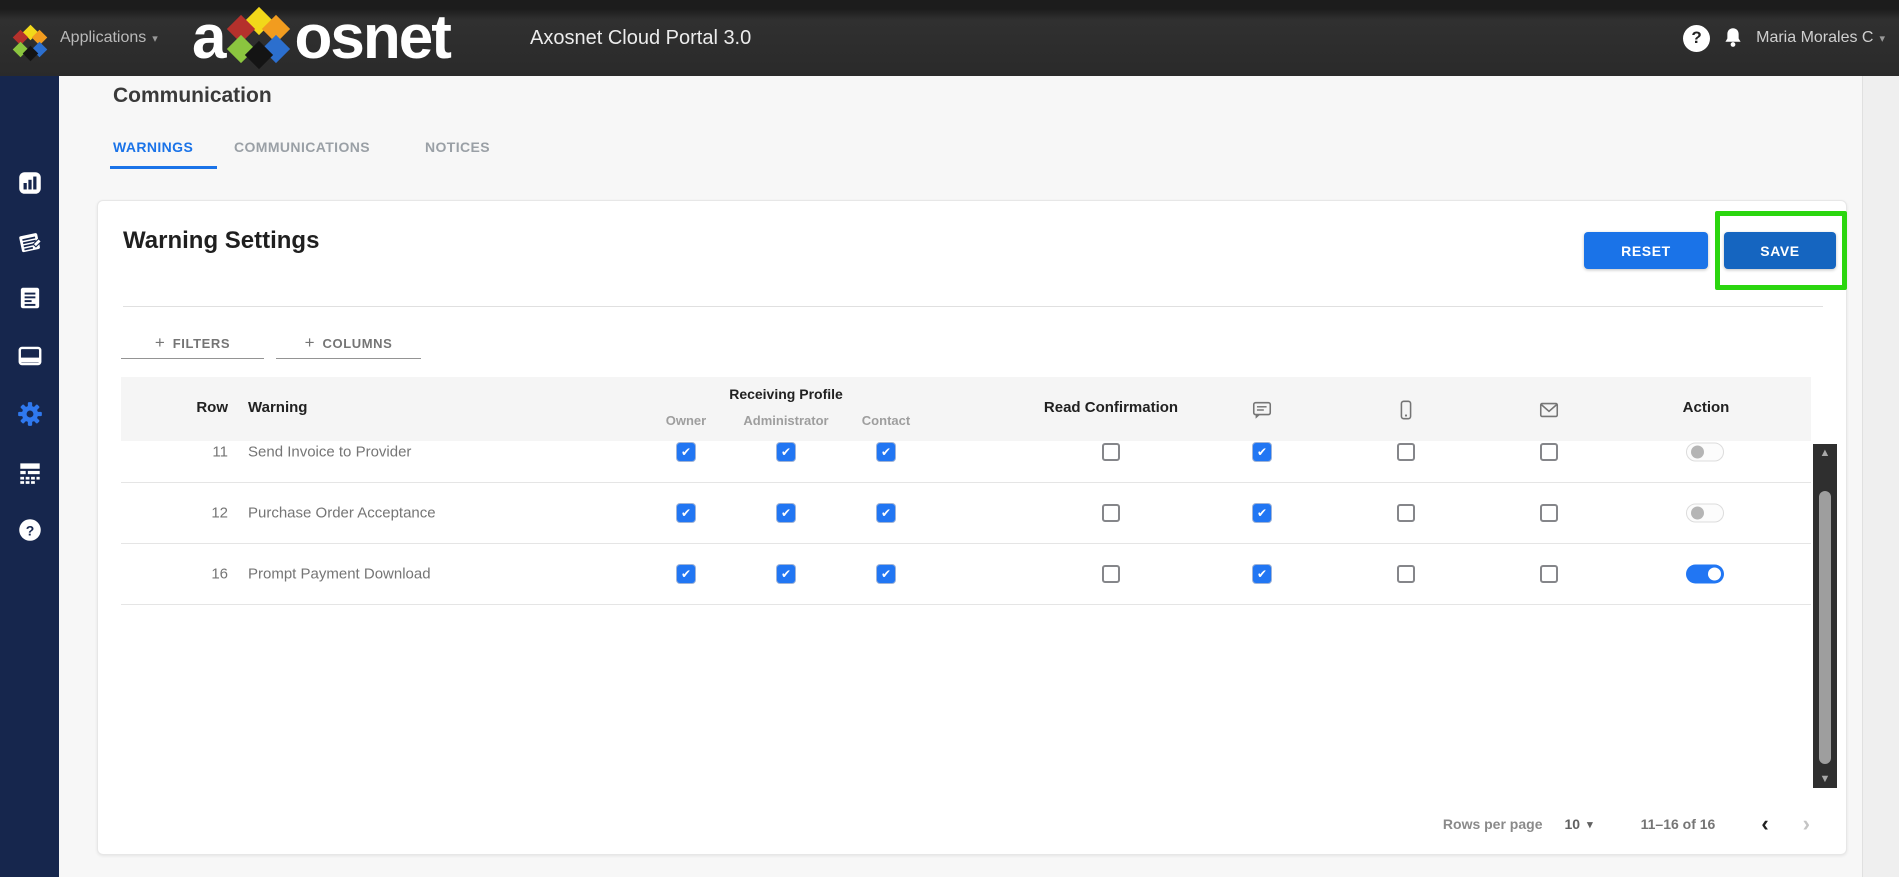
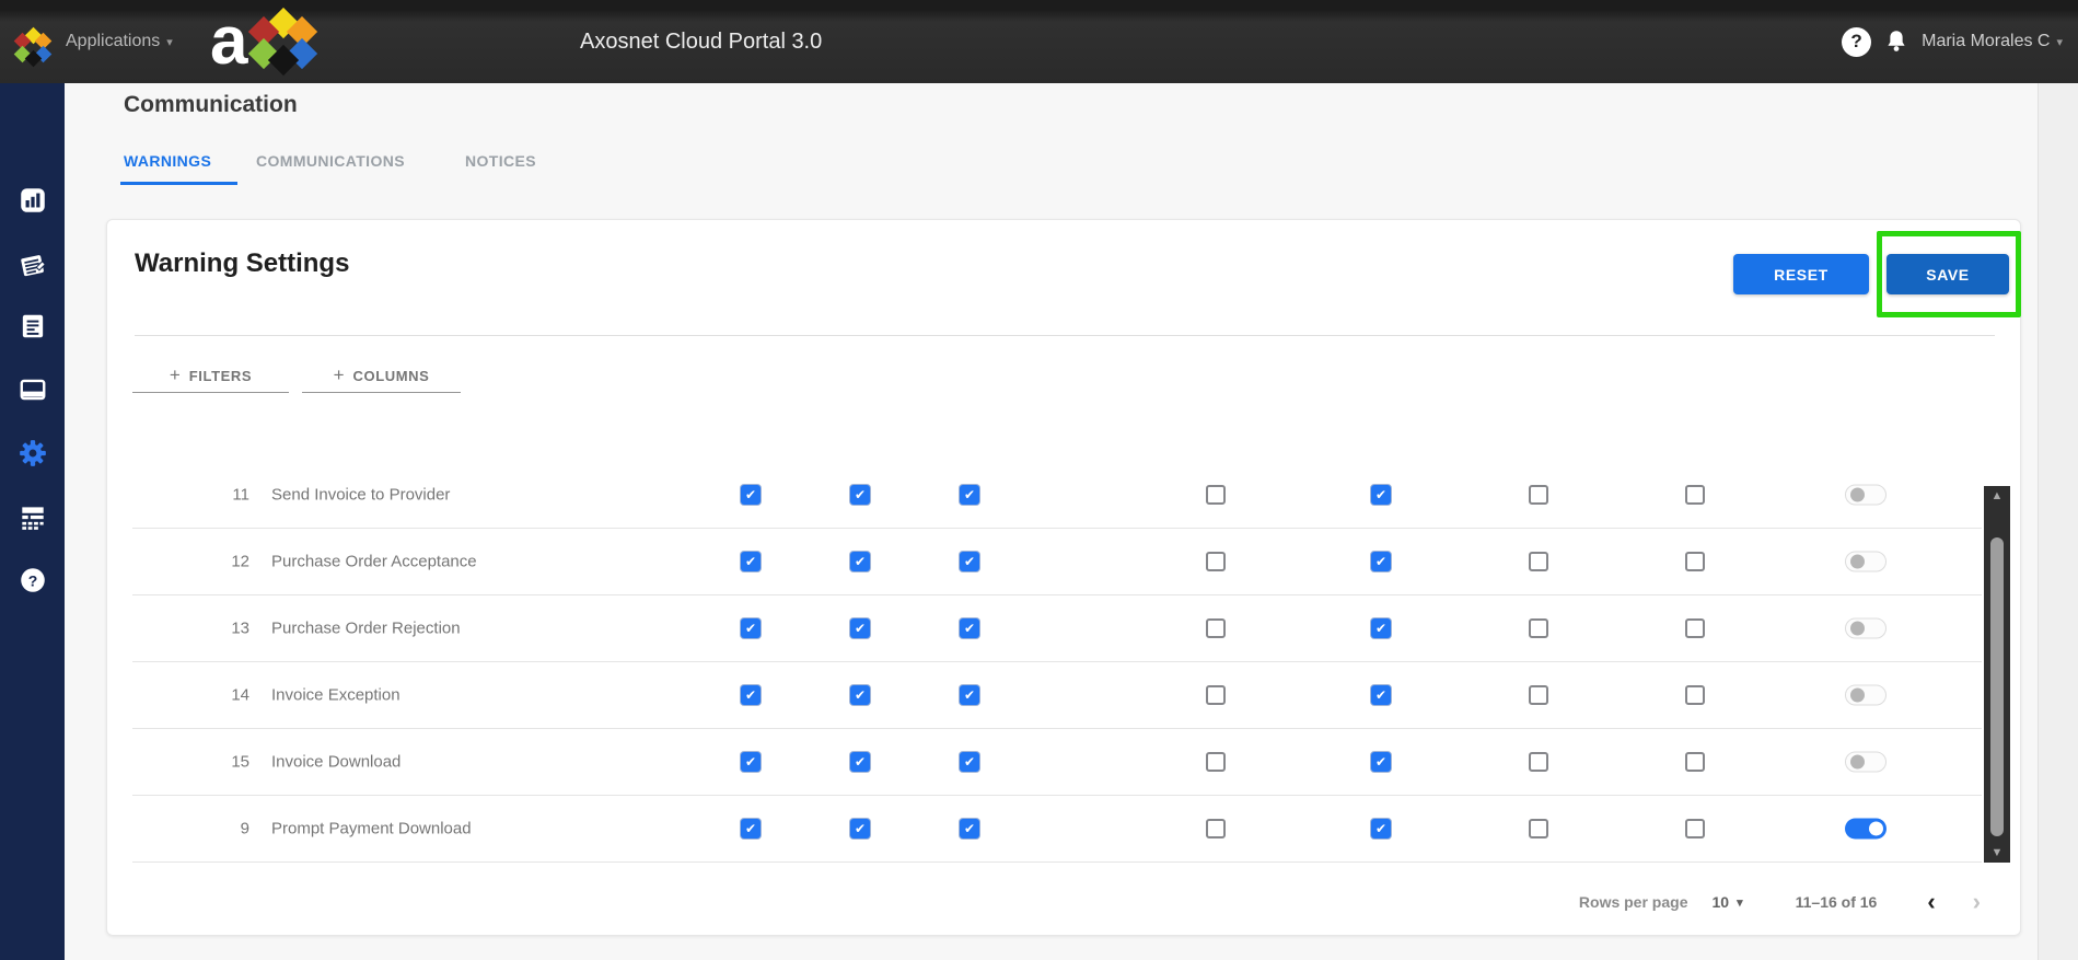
  Applications
  ▾
  a
- osnet
  Axosnet Cloud Portal 3.0
  ?
  Maria Morales C
  ▾
  ?
  Communication
  WARNINGS
  COMMUNICATIONS
  NOTICES
  Warning Settings
  RESET
  SAVE
  +
  FILTERS
  +
  COLUMNS
- Row
- Warning
- Receiving Profile
- Owner
- Administrator
- Contact
- Read Confirmation
- Action
  11
  Send Invoice to Provider
  12
  Purchase Order Acceptance
+ 13
+ Purchase Order Rejection
+ 14
+ Invoice Exception
+ 15
+ Invoice Download
- 16
+ 9
  Prompt Payment Download
  ▲
  ▼
  Rows per page
  10
  ▾
  11–16 of 16
  ‹
  ›
